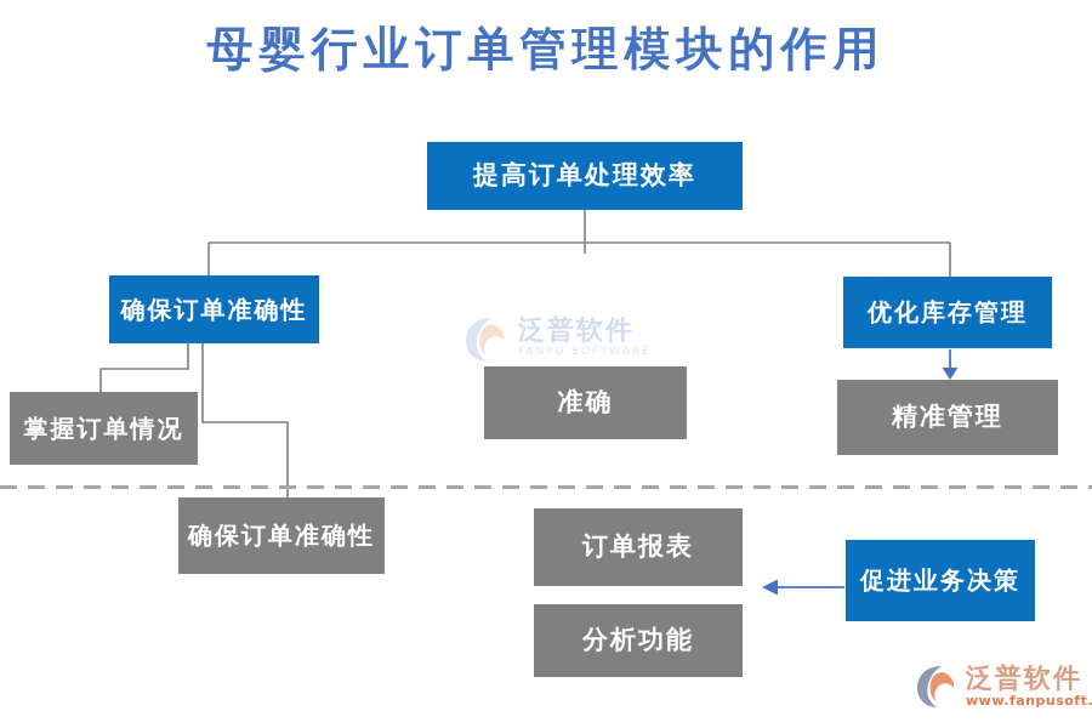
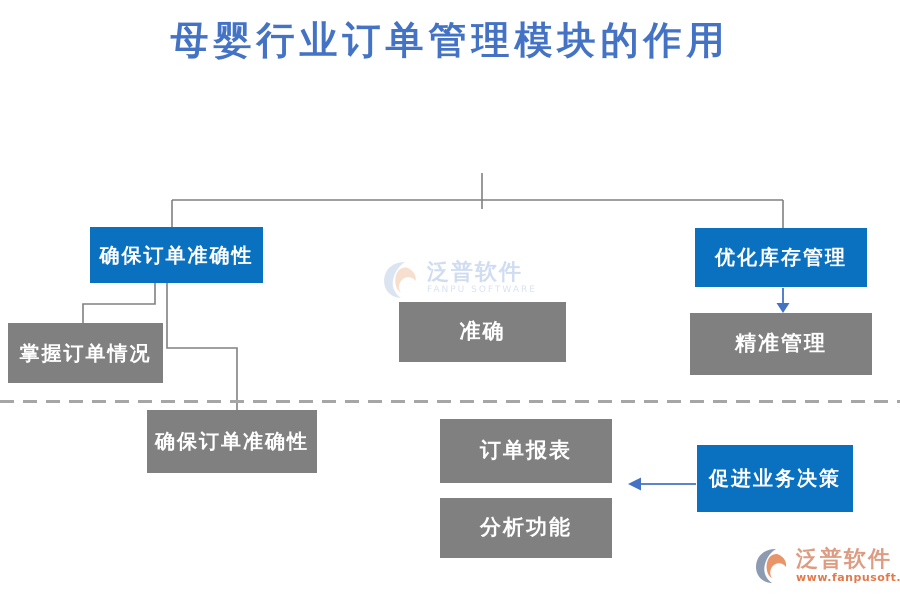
  母婴行业订单管理模块的作用
- 提高订单处理效率
  确保订单准确性
  准确
  优化库存管理
  精准管理
  掌握订单情况
  确保订单准确性
  订单报表
  分析功能
  促进业务决策
  泛普软件
  FANPU SOFTWARE
  泛普软件
  www.fanpusoft.
